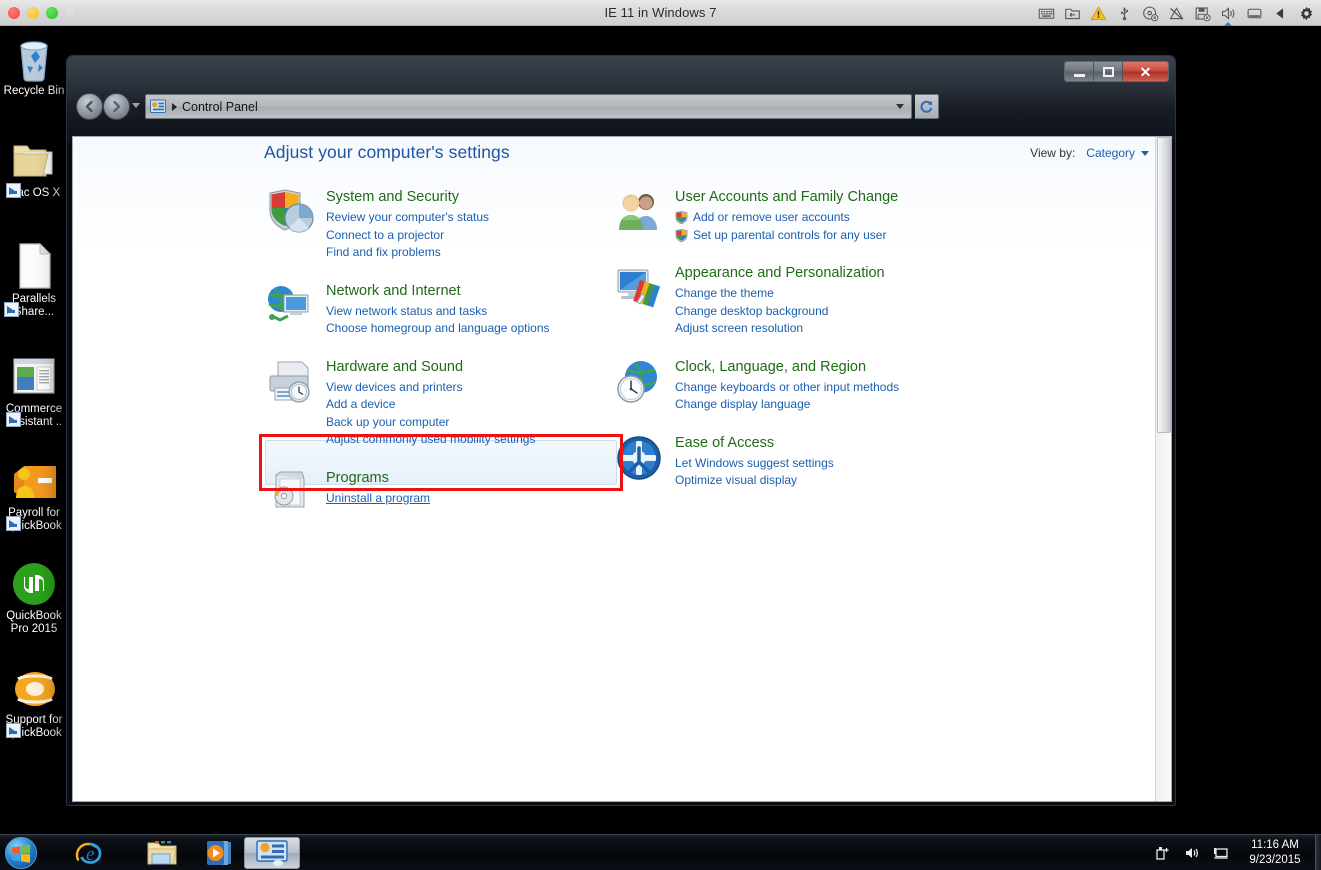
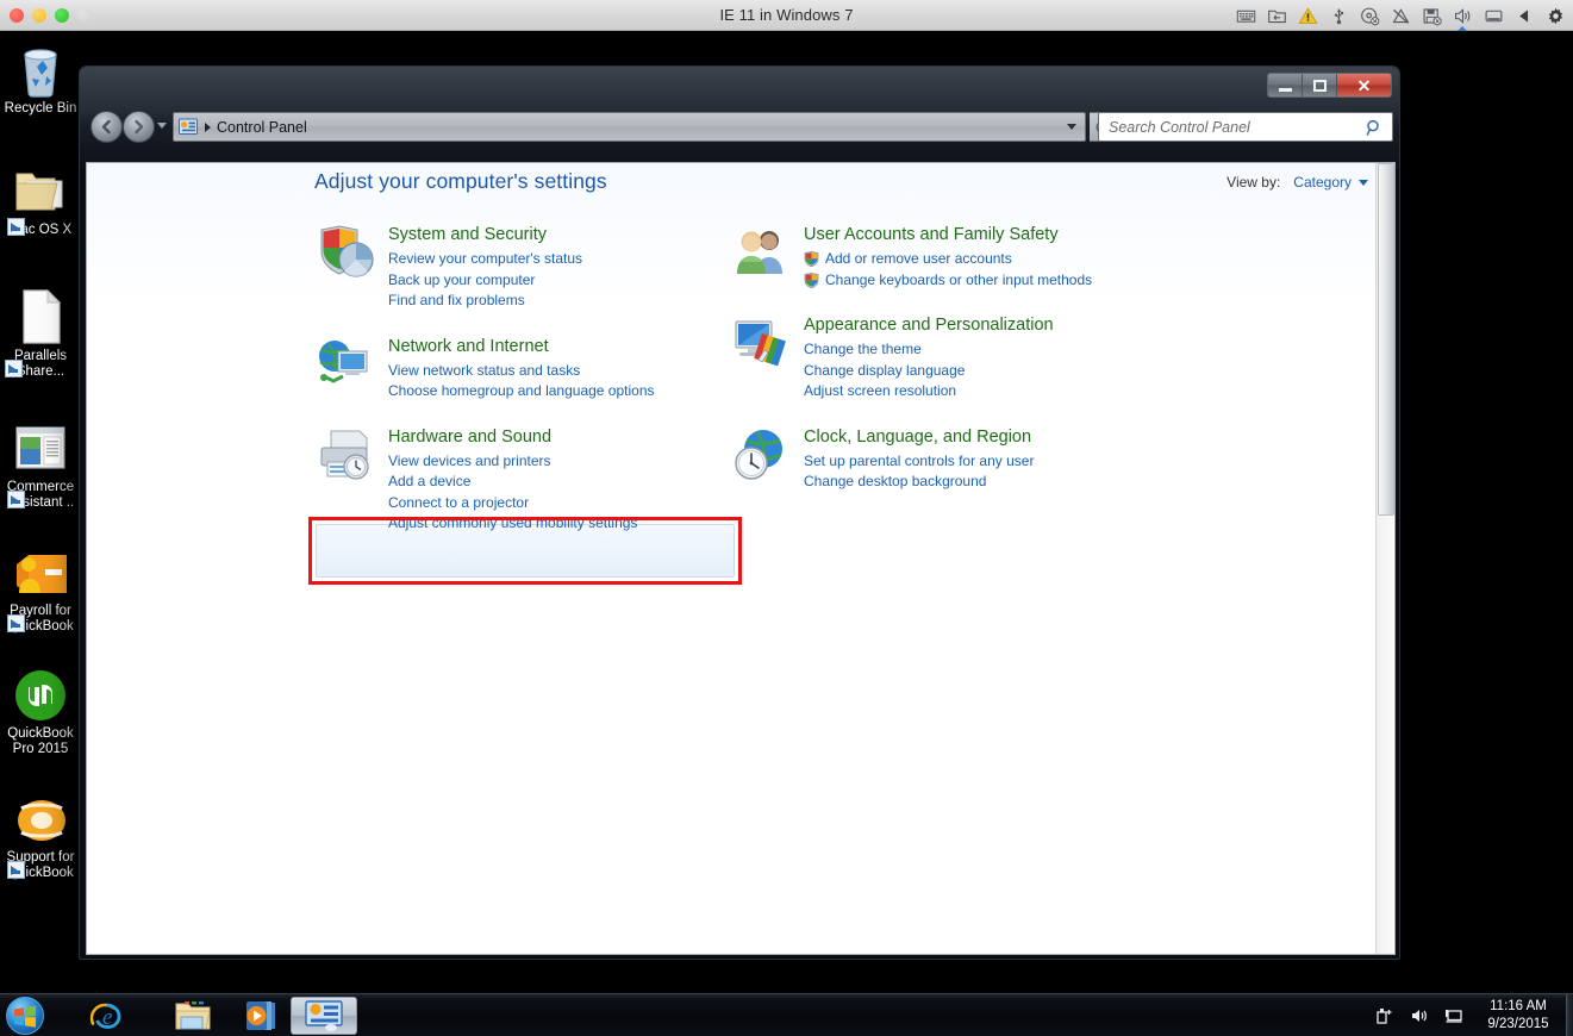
  IE 11 in Windows 7
  Recycle Bin
  Parallels
  hare...
  Commerce
  sistant ..
  Payroll for
  ickBook
  QuickBook
  Pro 2015
  Support for
  ickBook
  ✕
  Control Panel
+ Search Control Panel
  Adjust your computer's settings
  View by:
  Category
  System and Security
  Review your computer's status
- Connect to a projector
+ Back up your computer
  Find and fix problems
  Network and Internet
  View network status and tasks
  Choose homegroup and language options
  Hardware and Sound
  View devices and printers
  Add a device
- Back up your computer
+ Connect to a projector
  Adjust commonly used mobility settings
- Programs
- Uninstall a program
- User Accounts and Family Change
+ User Accounts and Family Safety
  Add or remove user accounts
- Set up parental controls for any user
+ Change keyboards or other input methods
  Appearance and Personalization
  Change the theme
- Change desktop background
+ Change display language
  Adjust screen resolution
  Clock, Language, and Region
- Change keyboards or other input methods
+ Set up parental controls for any user
- Change display language
+ Change desktop background
- Ease of Access
- Let Windows suggest settings
- Optimize visual display
  e
  11:16 AM
  9/23/2015
